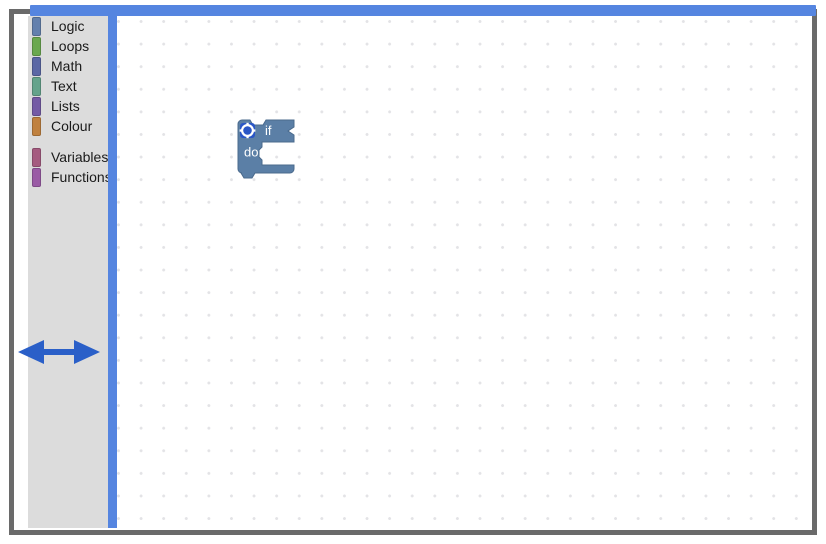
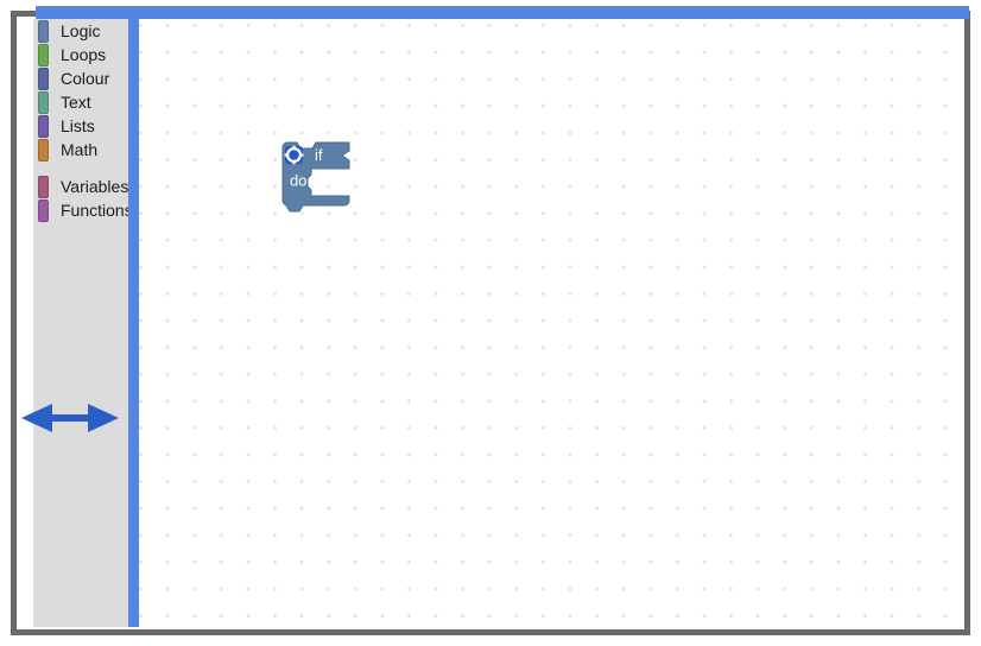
  Logic
  Loops
- Math
+ Colour
  Text
  Lists
- Colour
+ Math
  Variables
  Function
  if
  do
